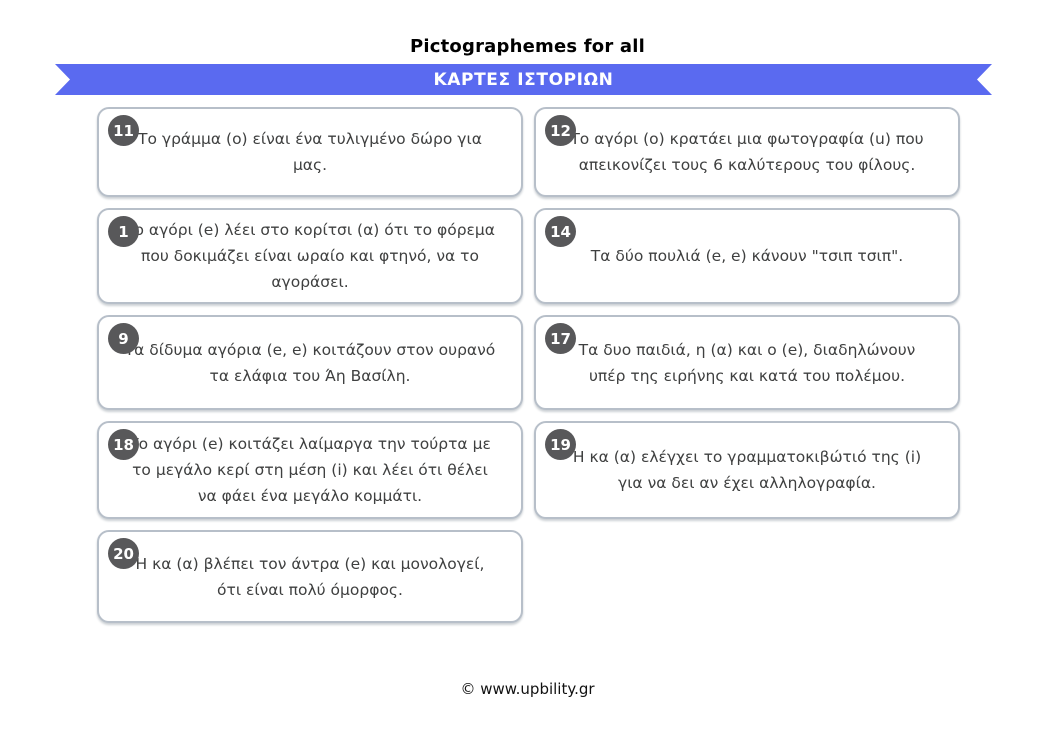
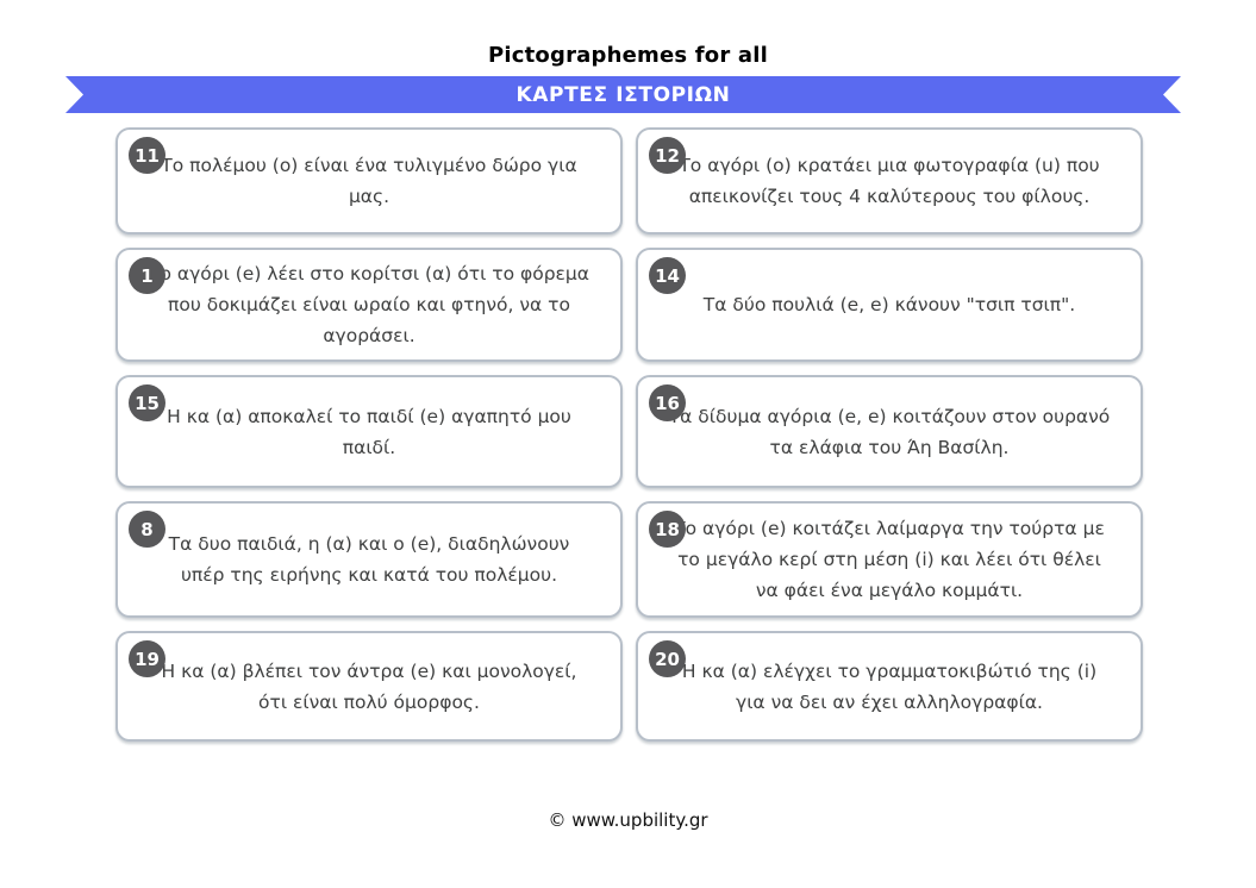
  Pictographemes for all
  ΚΑΡΤΕΣ ΙΣΤΟΡΙΩΝ
  11
- Το γράμμα (ο) είναι ένα τυλιγμένο δώρο για μας.
+ Το πολέμου (ο) είναι ένα τυλιγμένο δώρο για μας.
  12
- Το αγόρι (ο) κρατάει μια φωτογραφία (u) που απεικονίζει τους 6 καλύτερους του φίλους.
+ Το αγόρι (ο) κρατάει μια φωτογραφία (u) που απεικονίζει τους 4 καλύτερους του φίλους.
  1
  ο αγόρι (e) λέει στο κορίτσι (α) ότι το φόρεμα που δοκιμάζει είναι ωραίο και φτηνό, να το αγοράσει.
  14
  Τα δύο πουλιά (e, e) κάνουν "τσιπ τσιπ".
+ 15
+ Η κα (α) αποκαλεί το παιδί (e) αγαπητό μου παιδί.
- 9
+ 16
  α δίδυμα αγόρια (e, e) κοιτάζουν στον ουρανό τα ελάφια του Άη Βασίλη.
- 17
+ 8
  Τα δυο παιδιά, η (α) και ο (e), διαδηλώνουν υπέρ της ειρήνης και κατά του πολέμου.
  18
  ο αγόρι (e) κοιτάζει λαίμαργα την τούρτα με το μεγάλο κερί στη μέση (i) και λέει ότι θέλει να φάει ένα μεγάλο κομμάτι.
  19
- Η κα (α) ελέγχει το γραμματοκιβώτιό της (i) για να δει αν έχει αλληλογραφία.
+ Η κα (α) βλέπει τον άντρα (e) και μονολογεί, ότι είναι πολύ όμορφος.
  20
- Η κα (α) βλέπει τον άντρα (e) και μονολογεί, ότι είναι πολύ όμορφος.
+ Η κα (α) ελέγχει το γραμματοκιβώτιό της (i) για να δει αν έχει αλληλογραφία.
  © www.upbility.gr
